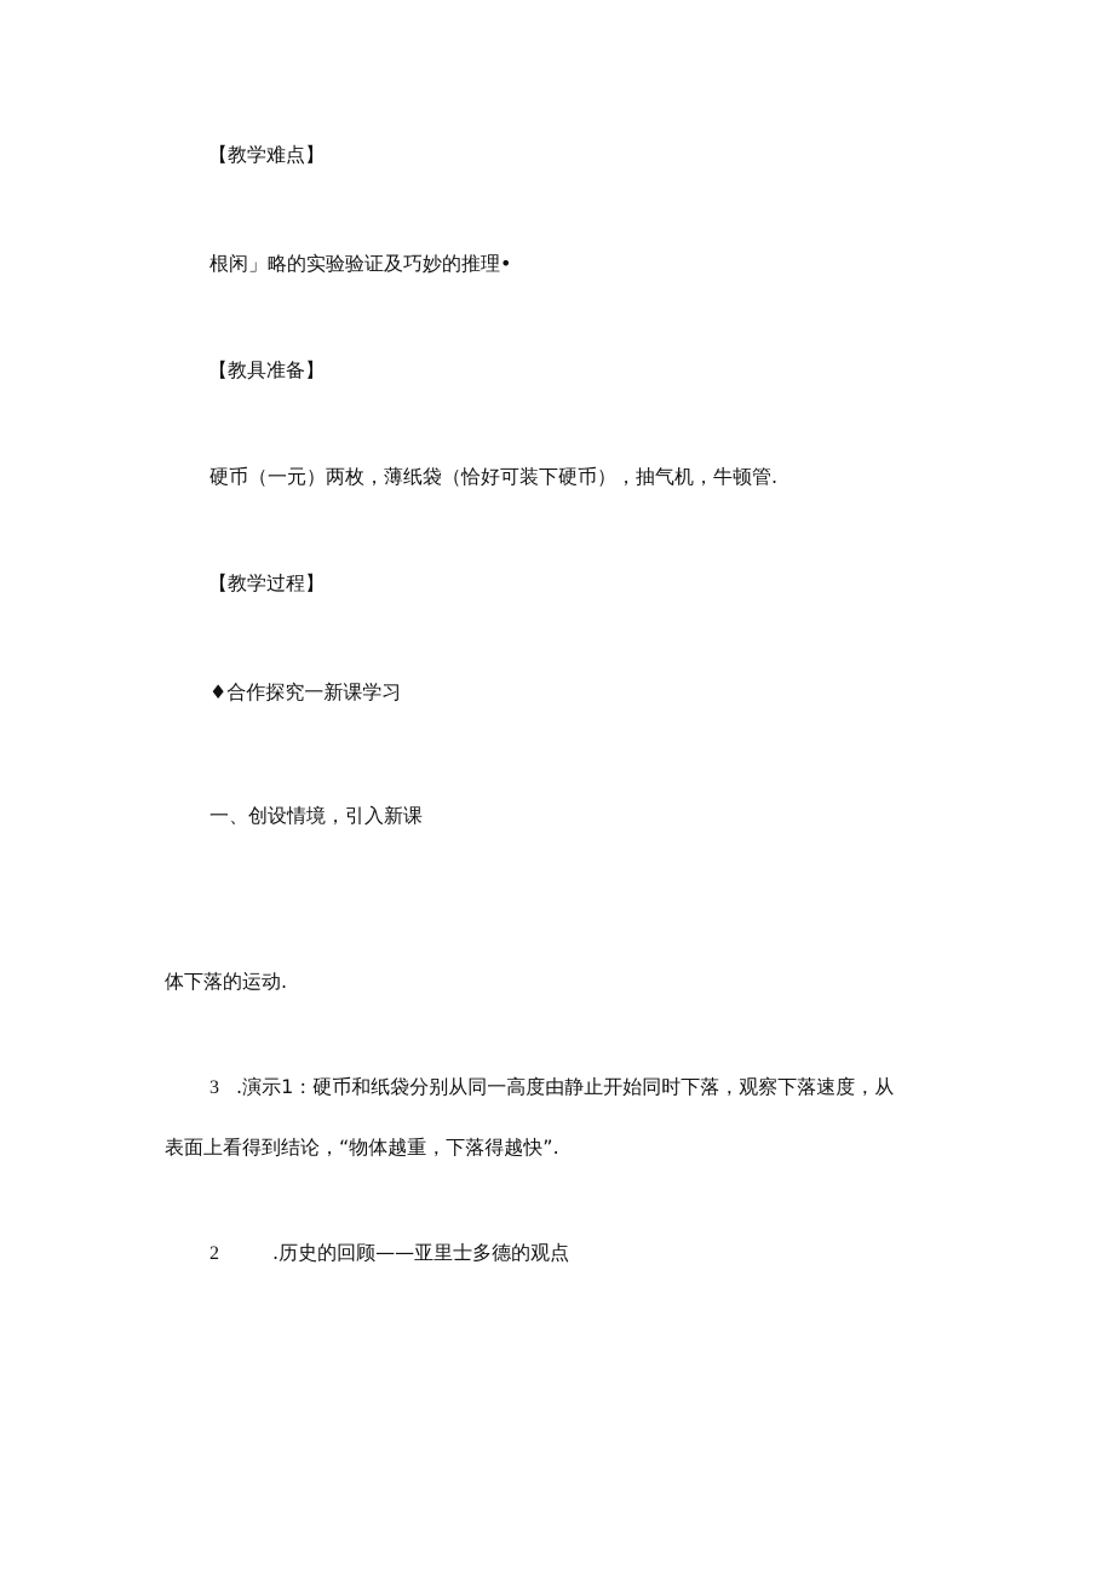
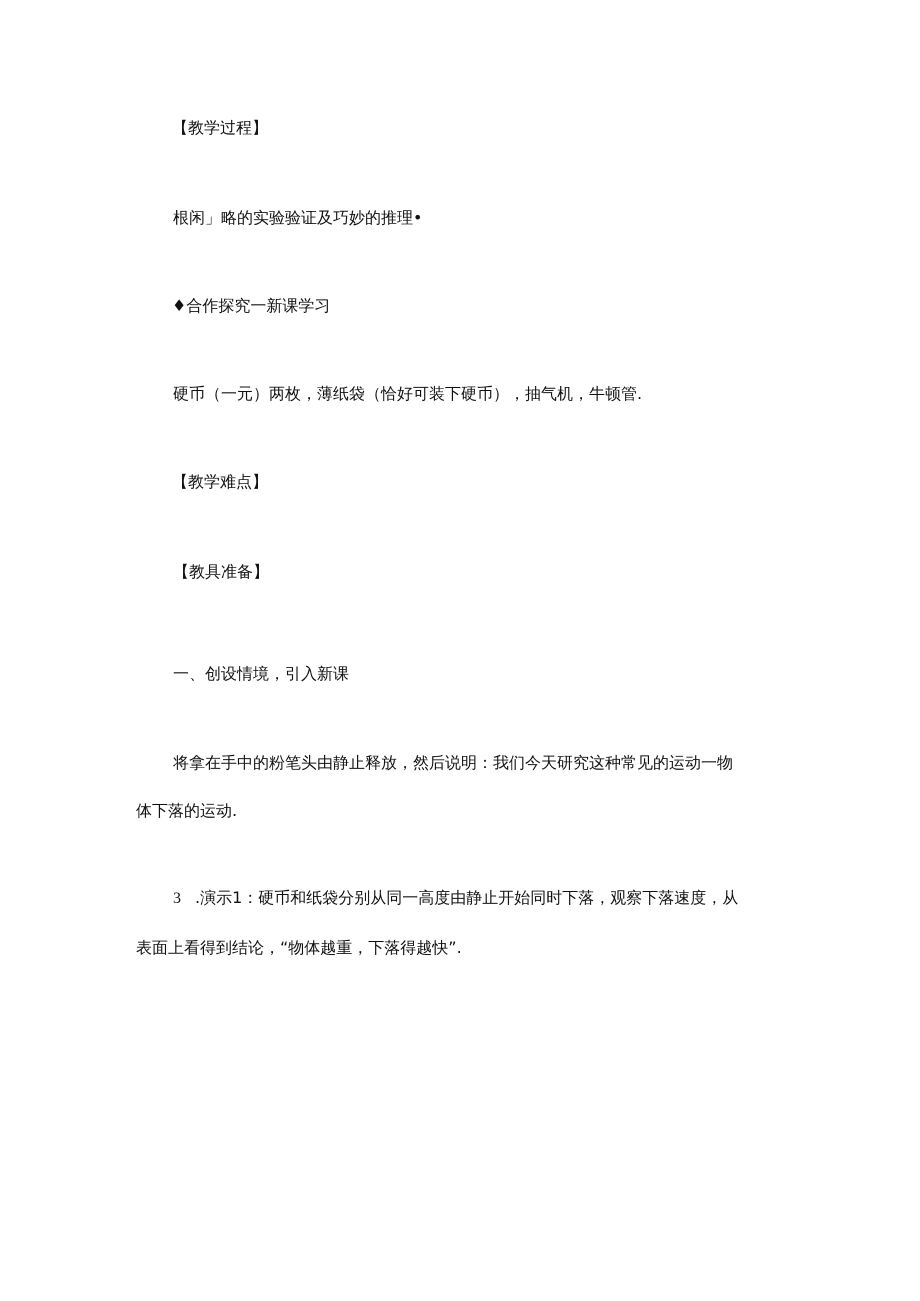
- 【教学难点】
+ 【教学过程】
  根闲」略的实验验证及巧妙的推理•
- 【教具准备】
+ ♦合作探究一新课学习
  硬币（一元）两枚，薄纸袋（恰好可装下硬币），抽气机，牛顿管.
- 【教学过程】
+ 【教学难点】
- ♦合作探究一新课学习
+ 【教具准备】
  一、创设情境，引入新课
+ 将拿在手中的粉笔头由静止释放，然后说明：我们今天研究这种常见的运动一物
  体下落的运动.
  3 .演示1：硬币和纸袋分别从同一高度由静止开始同时下落，观察下落速度，从
  表面上看得到结论，“物体越重，下落得越快”.
- 2 .历史的回顾——亚里士多德的观点
